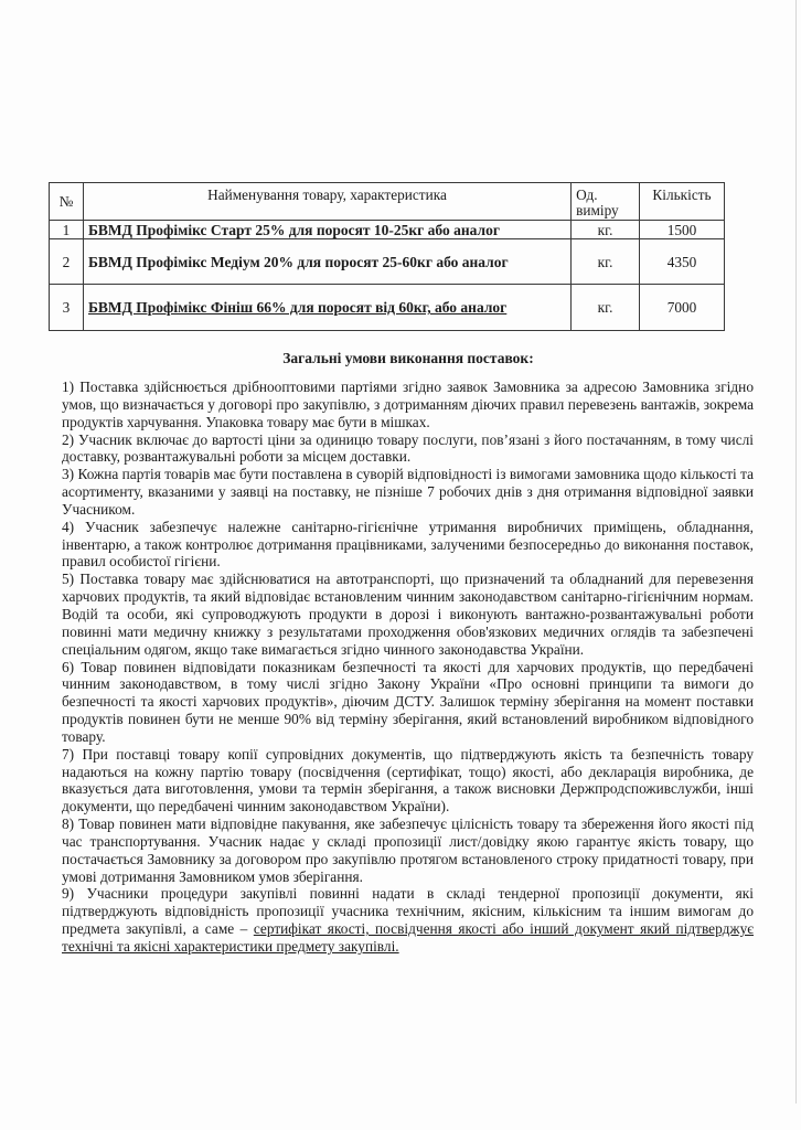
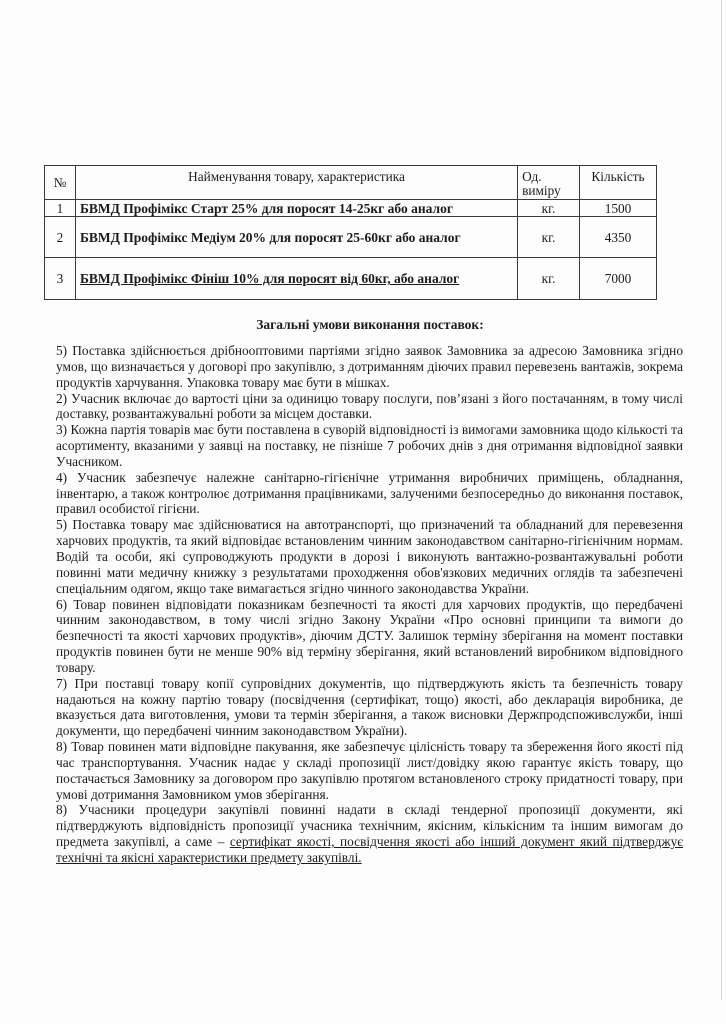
  №	Найменування товару, характеристика	Од. виміру	Кількість
- 1	БВМД Профімікс Старт 25% для поросят 10-25кг або аналог	кг.	1500
+ 1	БВМД Профімікс Старт 25% для поросят 14-25кг або аналог	кг.	1500
  2	БВМД Профімікс Медіум 20% для поросят 25-60кг або аналог	кг.	4350
- 3	БВМД Профімікс Фініш 66% для поросят від 60кг, або аналог	кг.	7000
+ 3	БВМД Профімікс Фініш 10% для поросят від 60кг, або аналог	кг.	7000
  Загальні умови виконання поставок:
- 1) Поставка здійснюється дрібнооптовими партіями згідно заявок Замовника за адресою Замовника згідно умов, що визначається у договорі про закупівлю, з дотриманням діючих правил перевезень вантажів, зокрема продуктів харчування. Упаковка товару має бути в мішках.
+ 5) Поставка здійснюється дрібнооптовими партіями згідно заявок Замовника за адресою Замовника згідно умов, що визначається у договорі про закупівлю, з дотриманням діючих правил перевезень вантажів, зокрема продуктів харчування. Упаковка товару має бути в мішках.
  2) Учасник включає до вартості ціни за одиницю товару послуги, пов’язані з його постачанням, в тому числі доставку, розвантажувальні роботи за місцем доставки.
  3) Кожна партія товарів має бути поставлена в суворій відповідності із вимогами замовника щодо кількості та асортименту, вказаними у заявці на поставку, не пізніше 7 робочих днів з дня отримання відповідної заявки Учасником.
  4) Учасник забезпечує належне санітарно-гігієнічне утримання виробничих приміщень, обладнання, інвентарю, а також контролює дотримання працівниками, залученими безпосередньо до виконання поставок, правил особистої гігієни.
  5) Поставка товару має здійснюватися на автотранспорті, що призначений та обладнаний для перевезення харчових продуктів, та який відповідає встановленим чинним законодавством санітарно-гігієнічним нормам. Водій та особи, які супроводжують продукти в дорозі і виконують вантажно-розвантажувальні роботи повинні мати медичну книжку з результатами проходження обов'язкових медичних оглядів та забезпечені спеціальним одягом, якщо таке вимагається згідно чинного законодавства України.
  6) Товар повинен відповідати показникам безпечності та якості для харчових продуктів, що передбачені чинним законодавством, в тому числі згідно Закону України «Про основні принципи та вимоги до безпечності та якості харчових продуктів», діючим ДСТУ. Залишок терміну зберігання на момент поставки продуктів повинен бути не менше 90% від терміну зберігання, який встановлений виробником відповідного товару.
  7) При поставці товару копії супровідних документів, що підтверджують якість та безпечність товару надаються на кожну партію товару (посвідчення (сертифікат, тощо) якості, або декларація виробника, де вказується дата виготовлення, умови та термін зберігання, а також висновки Держпродспоживслужби, інші документи, що передбачені чинним законодавством України).
  8) Товар повинен мати відповідне пакування, яке забезпечує цілісність товару та збереження його якості під час транспортування. Учасник надає у складі пропозиції лист/довідку якою гарантує якість товару, що постачається Замовнику за договором про закупівлю протягом встановленого строку придатності товару, при умові дотримання Замовником умов зберігання.
- 9) Учасники процедури закупівлі повинні надати в складі тендерної пропозиції документи, які підтверджують відповідність пропозиції учасника технічним, якісним, кількісним та іншим вимогам до предмета закупівлі, а саме – сертифікат якості, посвідчення якості або інший документ який підтверджує технічні та якісні характеристики предмету закупівлі.
+ 8) Учасники процедури закупівлі повинні надати в складі тендерної пропозиції документи, які підтверджують відповідність пропозиції учасника технічним, якісним, кількісним та іншим вимогам до предмета закупівлі, а саме – сертифікат якості, посвідчення якості або інший документ який підтверджує технічні та якісні характеристики предмету закупівлі.
